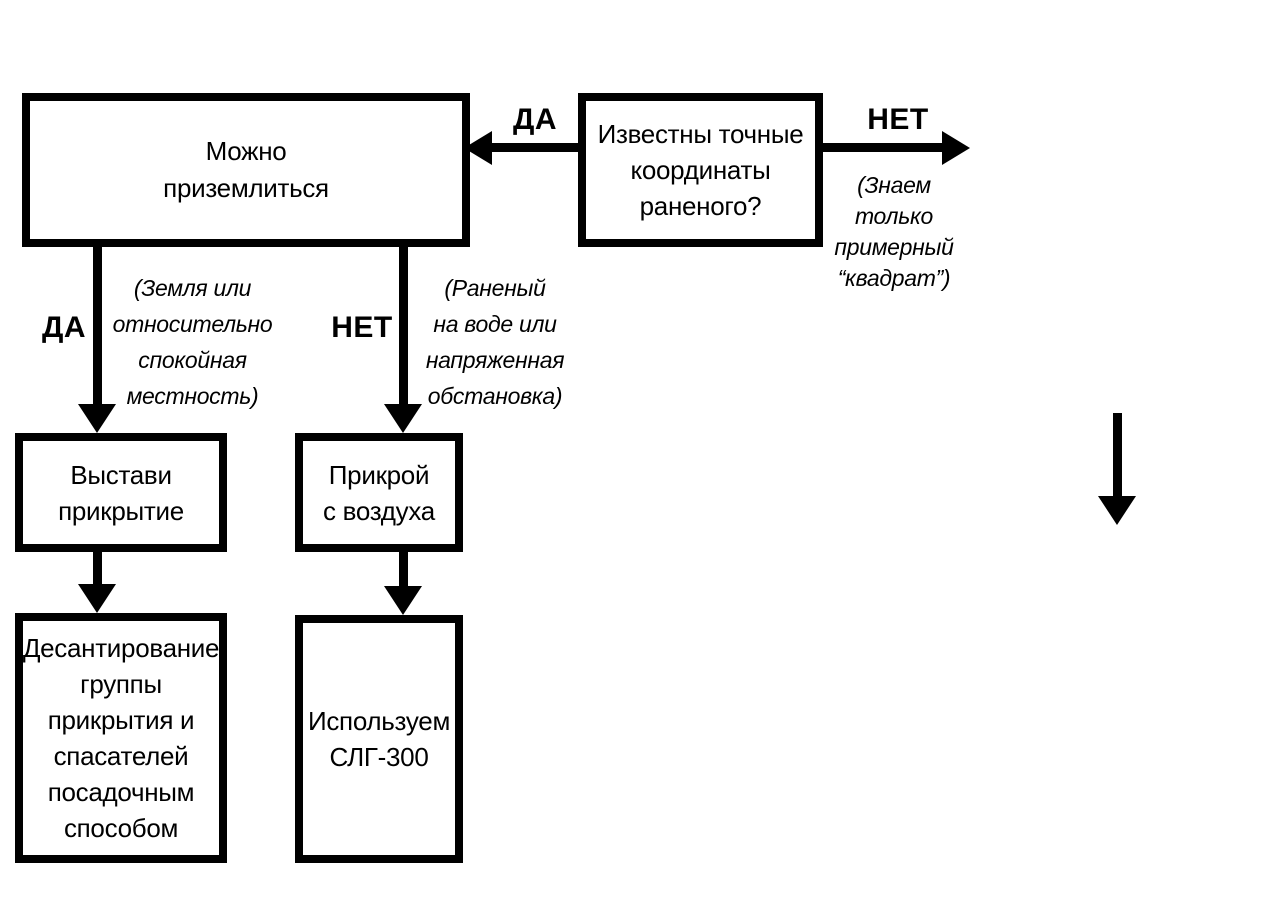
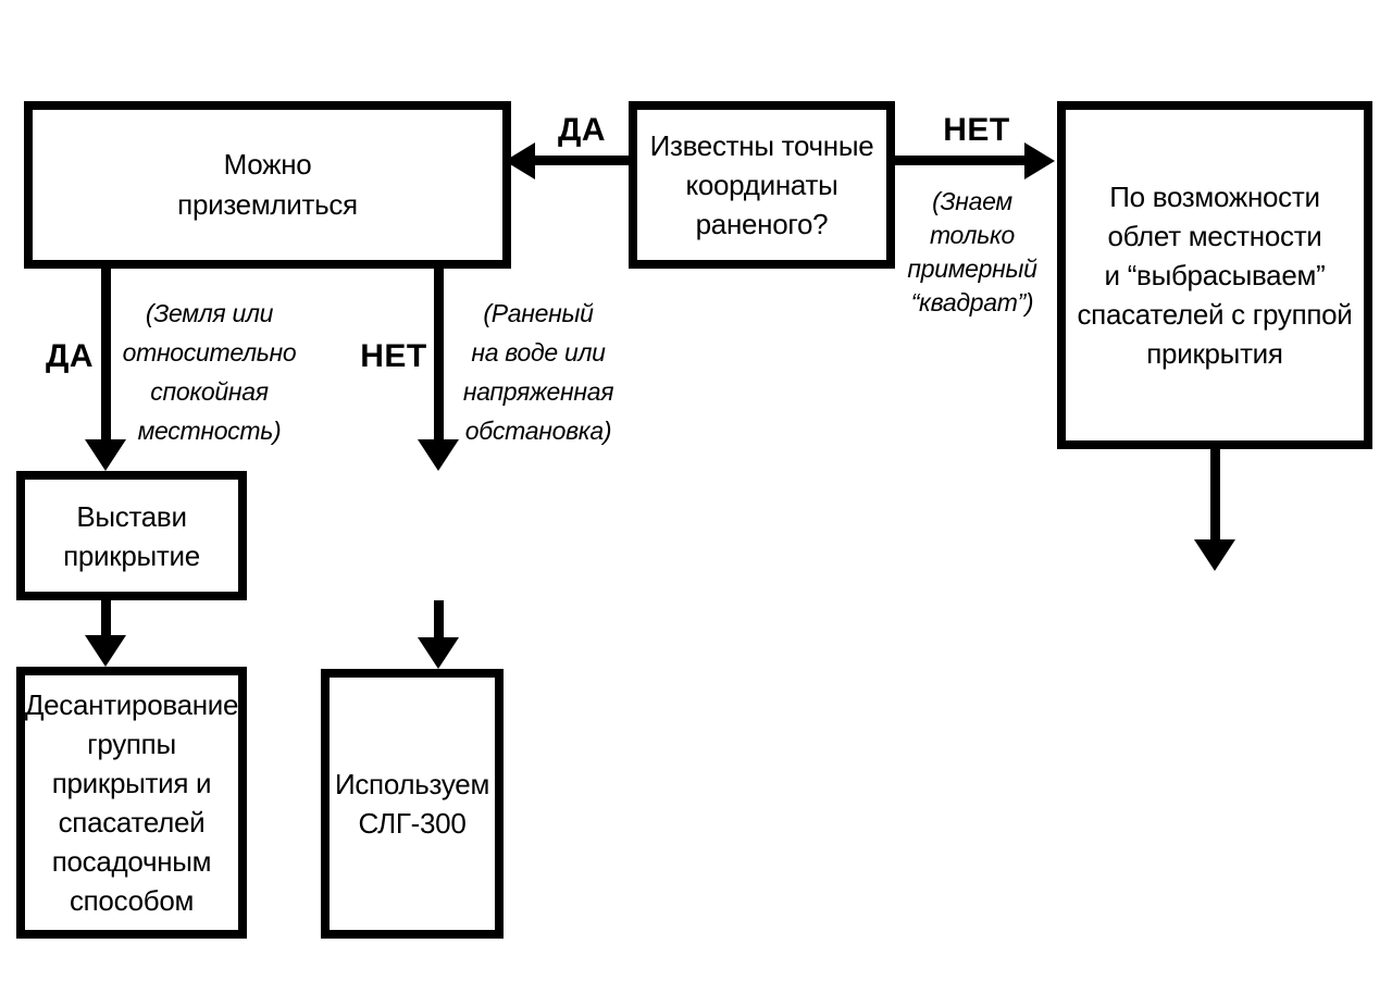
  Можно
  приземлиться
  Известны точные
  координаты
  раненого?
+ По возможности
+ облет местности
+ и “выбрасываем”
+ спасателей с группой
+ прикрытия
  Выстави
  прикрытие
- Прикрой
- с воздуха
  Десантирование
  группы
  прикрытия и
  спасателей
  посадочным
  способом
  Используем
  СЛГ-300
  ДА
  НЕТ
  (Знаем
  только
  примерный
  “квадрат”)
  ДА
  (Земля или
  относительно
  спокойная
  местность)
  НЕТ
  (Раненый
  на воде или
  напряженная
  обстановка)
